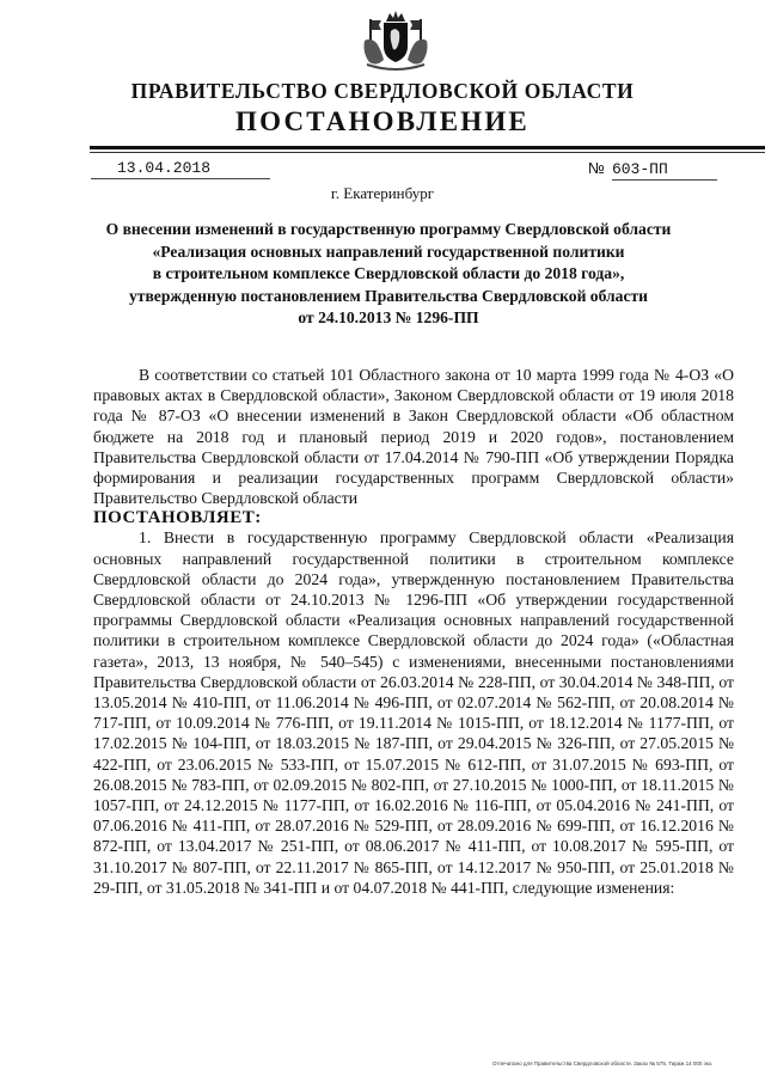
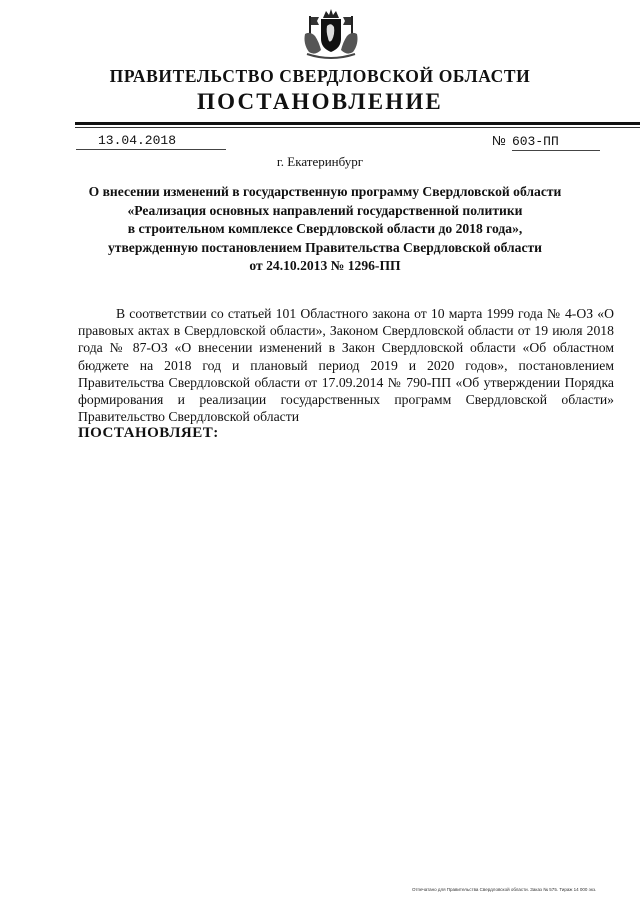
  ПРАВИТЕЛЬСТВО СВЕРДЛОВСКОЙ ОБЛАСТИ
  ПОСТАНОВЛЕНИЕ
  13.04.2018
  № 603-ПП
  г. Екатеринбург
  О внесении изменений в государственную программу Свердловской области
  «Реализация основных направлений государственной политики
  в строительном комплексе Свердловской области до 2018 года»,
  утвержденную постановлением Правительства Свердловской области
  от 24.10.2013 № 1296-ПП
- В соответствии со статьей 101 Областного закона от 10 марта 1999 года № 4-ОЗ «О правовых актах в Свердловской области», Законом Свердловской области от 19 июля 2018 года № 87-ОЗ «О внесении изменений в Закон Свердловской области «Об областном бюджете на 2018 год и плановый период 2019 и 2020 годов», постановлением Правительства Свердловской области от 17.04.2014 № 790-ПП «Об утверждении Порядка формирования и реализации государственных программ Свердловской области» Правительство Свердловской области
+ В соответствии со статьей 101 Областного закона от 10 марта 1999 года № 4-ОЗ «О правовых актах в Свердловской области», Законом Свердловской области от 19 июля 2018 года № 87-ОЗ «О внесении изменений в Закон Свердловской области «Об областном бюджете на 2018 год и плановый период 2019 и 2020 годов», постановлением Правительства Свердловской области от 17.09.2014 № 790-ПП «Об утверждении Порядка формирования и реализации государственных программ Свердловской области» Правительство Свердловской области
  ПОСТАНОВЛЯЕТ:
- 1. Внести в государственную программу Свердловской области «Реализация основных направлений государственной политики в строительном комплексе Свердловской области до 2024 года», утвержденную постановлением Правительства Свердловской области от 24.10.2013 № 1296-ПП «Об утверждении государственной программы Свердловской области «Реализация основных направлений государственной политики в строительном комплексе Свердловской области до 2024 года» («Областная газета», 2013, 13 ноября, № 540–545) с изменениями, внесенными постановлениями Правительства Свердловской области от 26.03.2014 № 228-ПП, от 30.04.2014 № 348-ПП, от 13.05.2014 № 410-ПП, от 11.06.2014 № 496-ПП, от 02.07.2014 № 562-ПП, от 20.08.2014 № 717-ПП, от 10.09.2014 № 776-ПП, от 19.11.2014 № 1015-ПП, от 18.12.2014 № 1177-ПП, от 17.02.2015 № 104-ПП, от 18.03.2015 № 187-ПП, от 29.04.2015 № 326-ПП, от 27.05.2015 № 422-ПП, от 23.06.2015 № 533-ПП, от 15.07.2015 № 612-ПП, от 31.07.2015 № 693-ПП, от 26.08.2015 № 783-ПП, от 02.09.2015 № 802-ПП, от 27.10.2015 № 1000-ПП, от 18.11.2015 № 1057-ПП, от 24.12.2015 № 1177-ПП, от 16.02.2016 № 116-ПП, от 05.04.2016 № 241-ПП, от 07.06.2016 № 411-ПП, от 28.07.2016 № 529-ПП, от 28.09.2016 № 699-ПП, от 16.12.2016 № 872-ПП, от 13.04.2017 № 251-ПП, от 08.06.2017 № 411-ПП, от 10.08.2017 № 595-ПП, от 31.10.2017 № 807-ПП, от 22.11.2017 № 865-ПП, от 14.12.2017 № 950-ПП, от 25.01.2018 № 29-ПП, от 31.05.2018 № 341-ПП и от 04.07.2018 № 441-ПП, следующие изменения:
